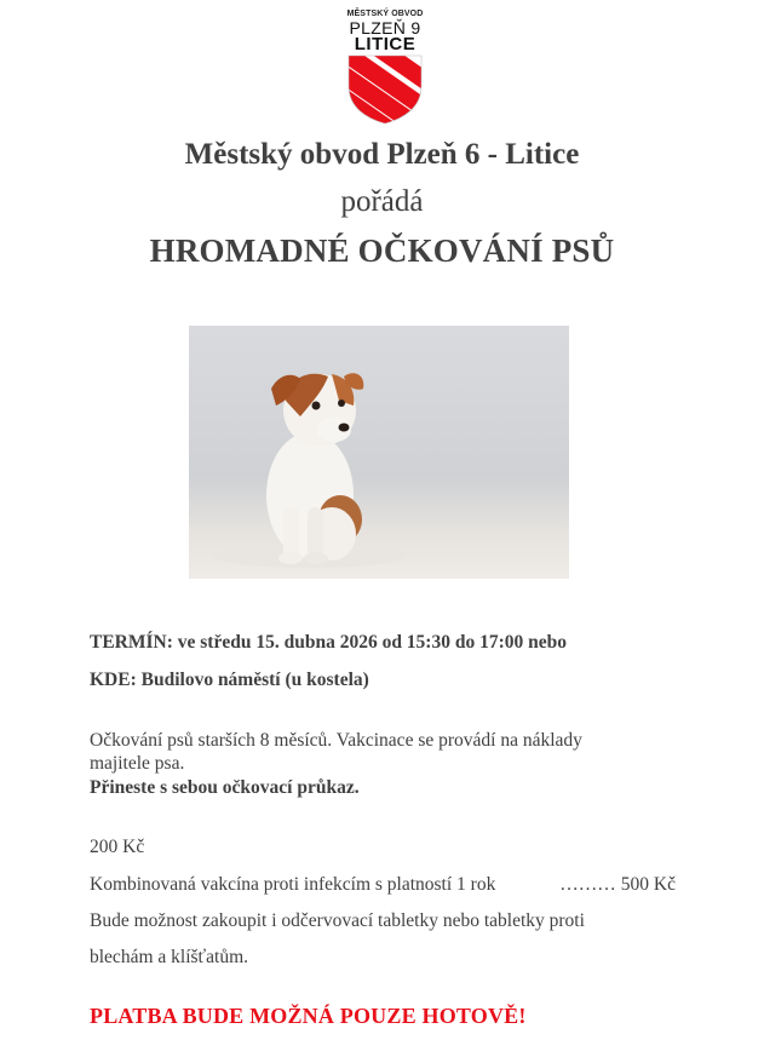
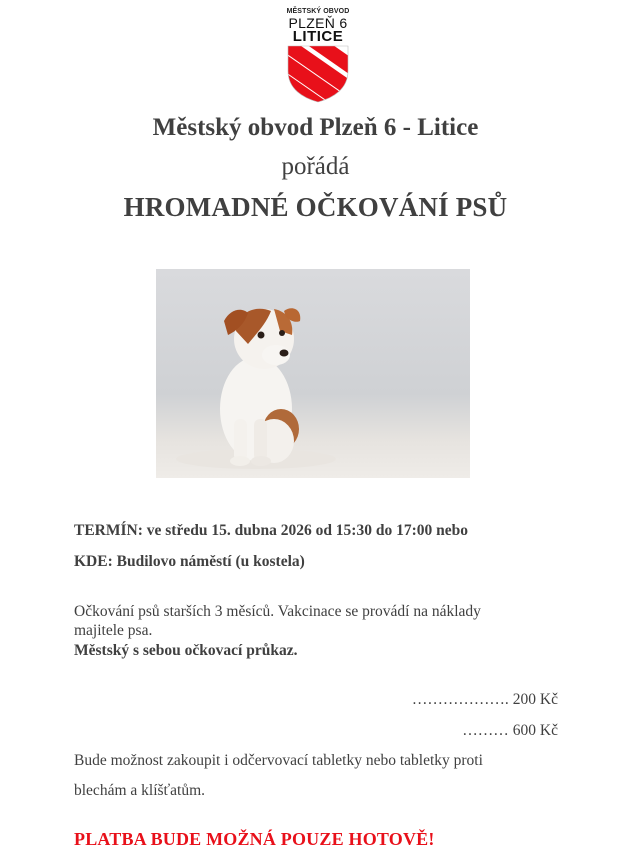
- PLZEŇ 9
+ PLZEŇ 6
  LITICE
  Městský obvod Plzeň 6 - Litice
  pořádá
  HROMADNÉ OČKOVÁNÍ PSŮ
  TERMÍN: ve středu 15. dubna 2026 od 15:30 do 17:00 nebo
  KDE: Budilovo náměstí (u kostela)
- Očkování psů starších 8 měsíců. Vakcinace se provádí na náklady
+ Očkování psů starších 3 měsíců. Vakcinace se provádí na náklady
  majitele psa.
- Přineste s sebou očkovací průkaz.
+ Městský s sebou očkovací průkaz.
+ ……………….
  200 Kč
- Kombinovaná vakcína proti infekcím s platností 1 rok
  ………
- 500 Kč
+ 600 Kč
  Bude možnost zakoupit i odčervovací tabletky nebo tabletky proti
  blechám a klíšťatům.
  PLATBA BUDE MOŽNÁ POUZE HOTOVĚ!
